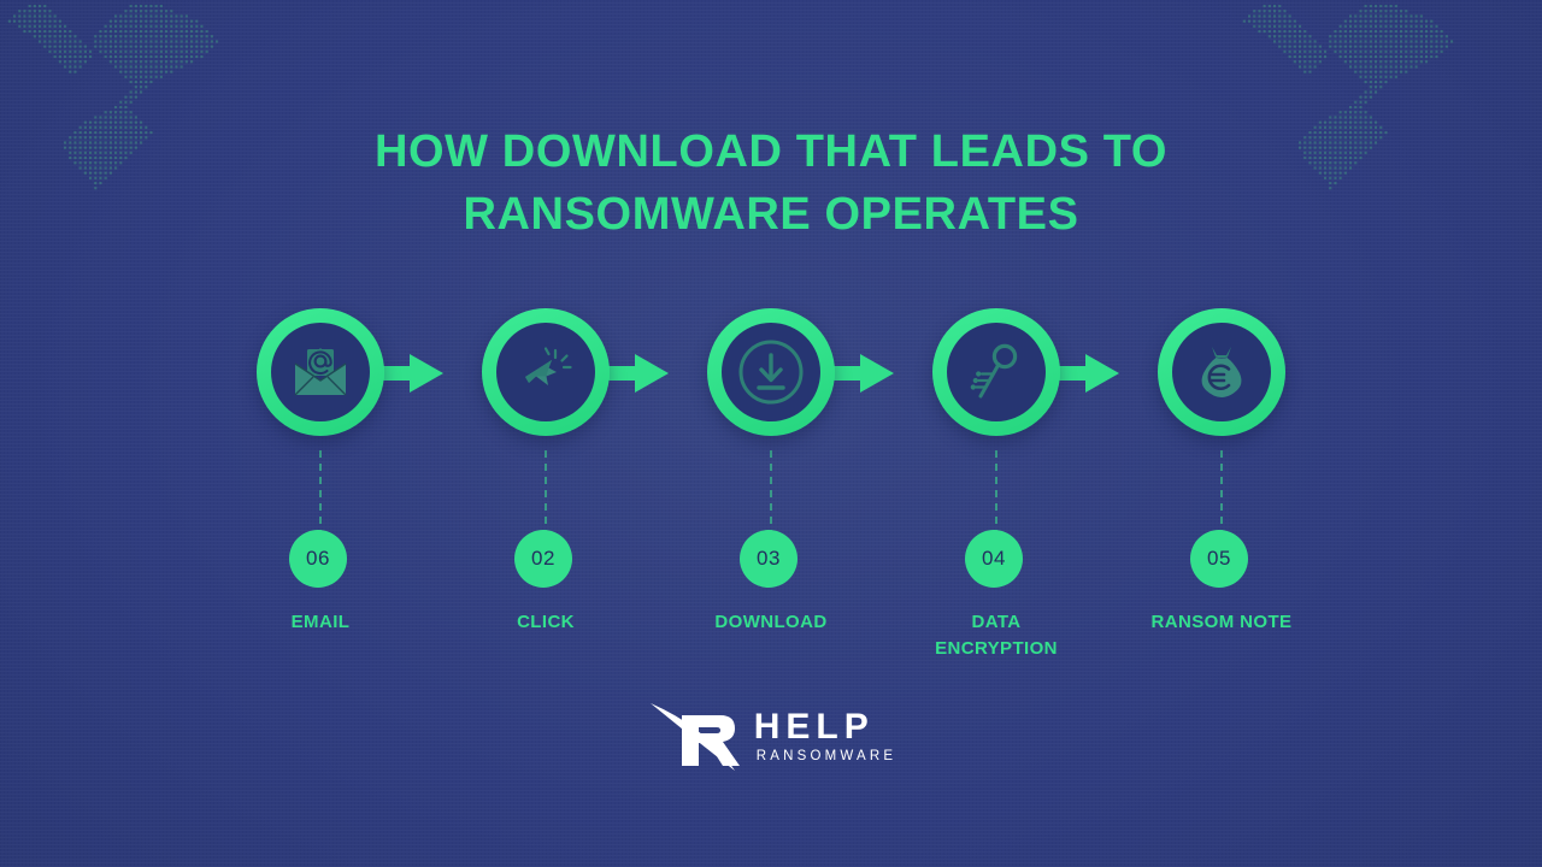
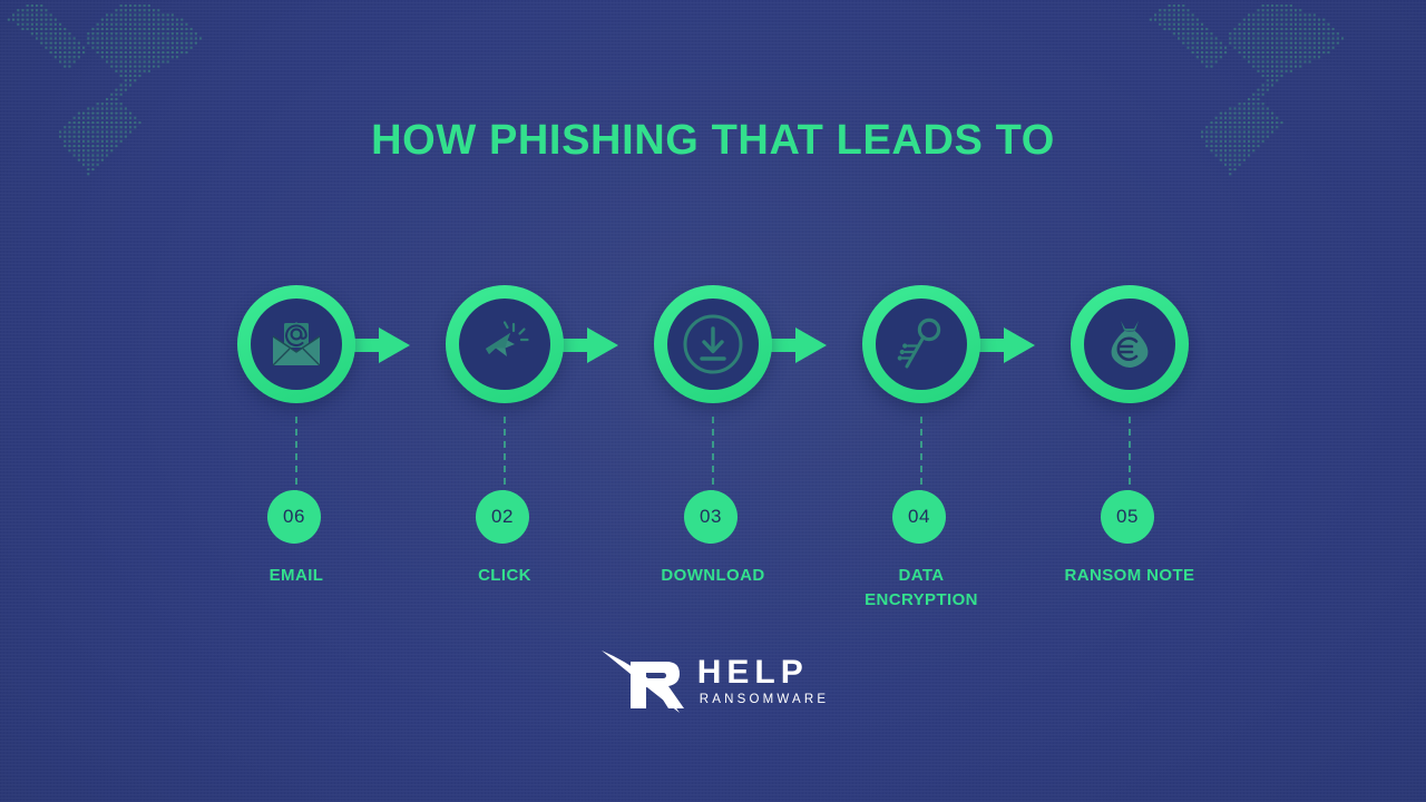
- HOW DOWNLOAD THAT LEADS TO
+ HOW PHISHING THAT LEADS TO
- RANSOMWARE OPERATES
  06
  EMAIL
  02
  CLICK
  03
  DOWNLOAD
  04
  DATA
  ENCRYPTION
  05
  RANSOM NOTE
  HELP
  RANSOMWARE
